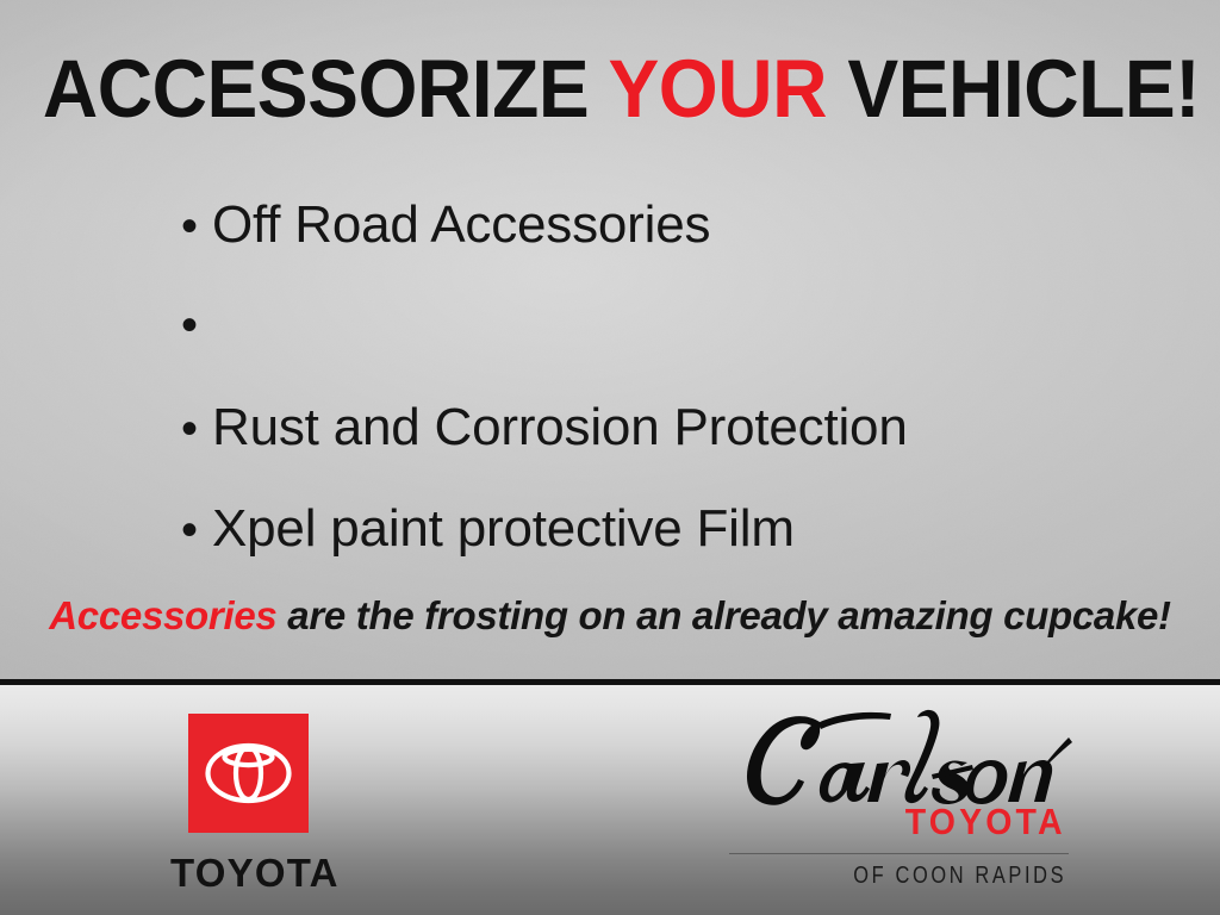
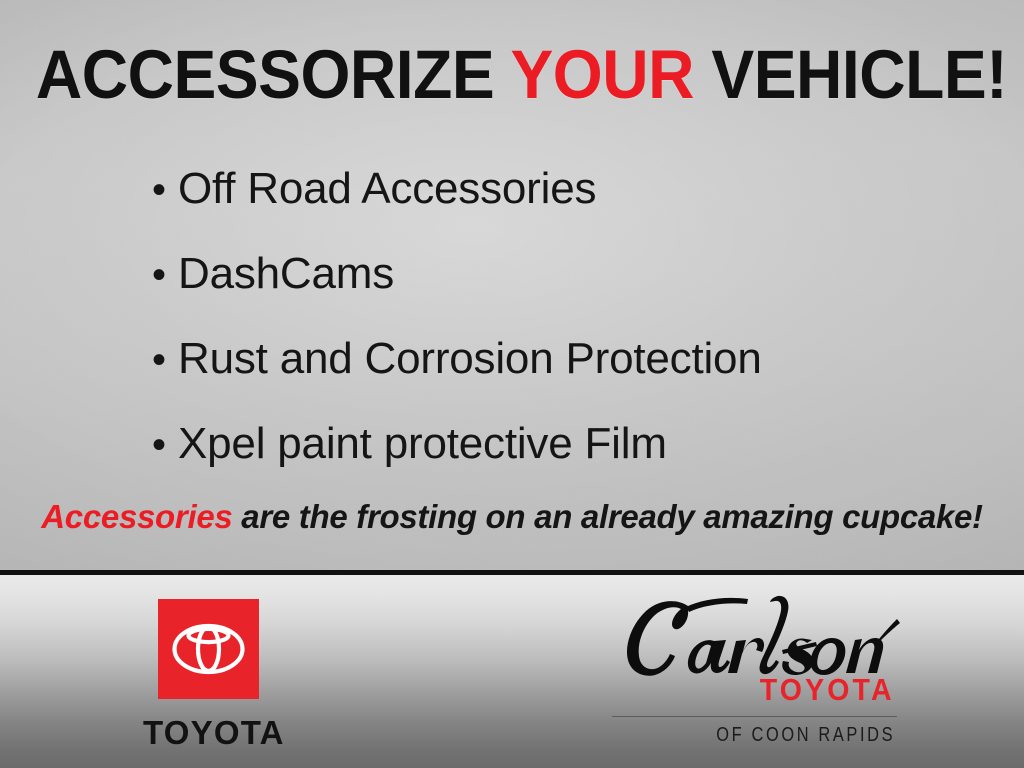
  ACCESSORIZE YOUR VEHICLE!
  •
  Off Road Accessories
  •
+ DashCams
  •
  Rust and Corrosion Protection
  •
  Xpel paint protective Film
  Accessories are the frosting on an already amazing cupcake!
  TOYOTA
  TOYOTA
  OF COON RAPIDS
